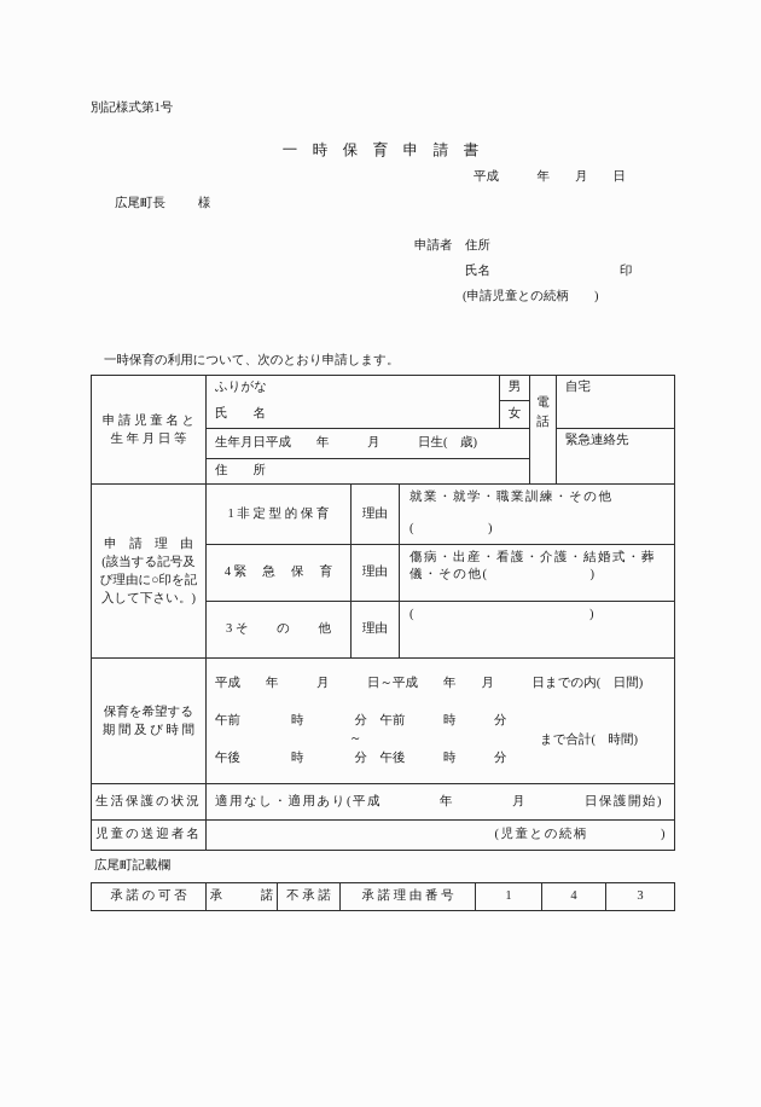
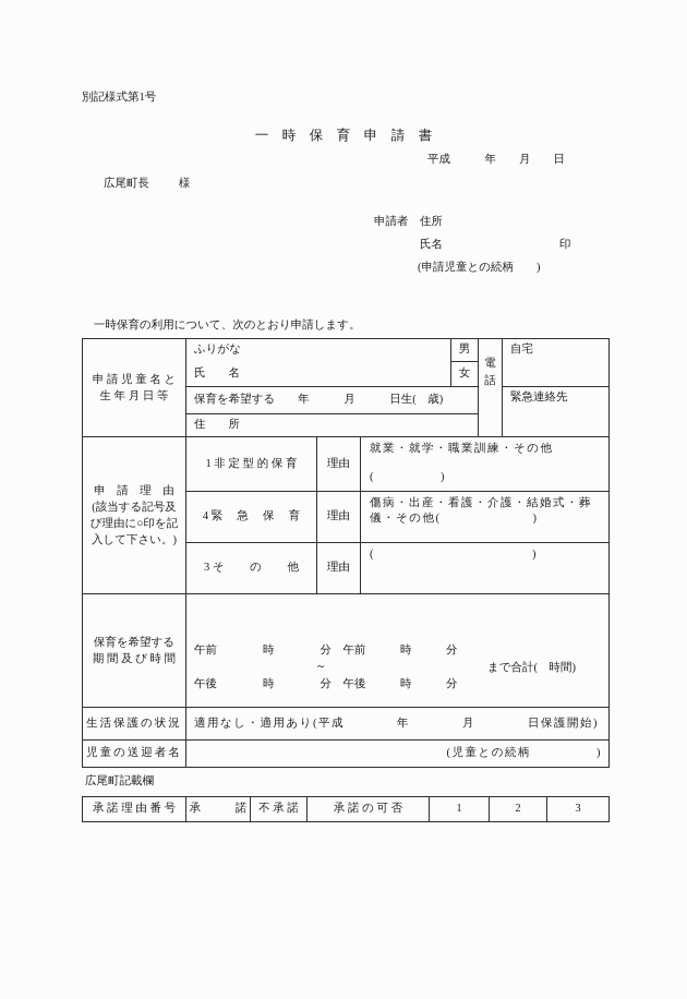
  別記様式第1号
  一 時 保 育 申 請 書
  平成 年 月 日
  広尾町長 様
  申請者
  住所
  氏名
  印
  (申請児童との続柄 )
  一時保育の利用について、次のとおり申請します。
  申 請 児 童 名 と
  生 年 月 日 等
  ふりがな
  氏 名
  男
  女
- 生年月日平成 年 月 日生( 歳)
+ 保育を希望する 年 月 日生( 歳)
  住 所
  電
  話
  自宅
  緊急連絡先
  申 請 理 由
  (該当する記号及び理由に○印を記入して下さい。)
  1 非 定 型 的 保 育
  理由
  就業・就学・職業訓練・その他
  ( )
  4 緊 急 保 育
  理由
  傷病・出産・看護・介護・結婚式・葬
  儀・その他( )
  3 そ の 他
  理由
  ( )
  保育を希望する
  期 間 及 び 時 間
- 平成 年 月 日～平成 年 月 日までの内( 日間)
  午前 時 分 午前 時 分
  ～
  まで合計( 時間)
  午後 時 分 午後 時 分
  生活保護の状況
  適用なし・適用あり(平成 年 月 日保護開始)
  児童の送迎者名
  (児童との続柄 )
  広尾町記載欄
- 承 諾 の 可 否
+ 承 諾 理 由 番 号
  承 諾
  不 承 諾
- 承 諾 理 由 番 号
+ 承 諾 の 可 否
  1
- 4
+ 2
  3
